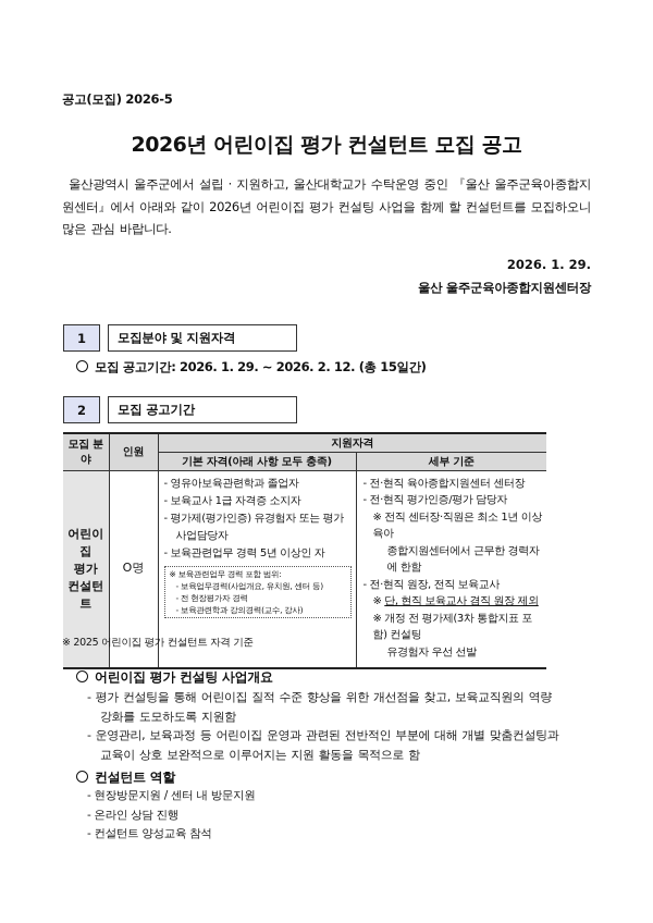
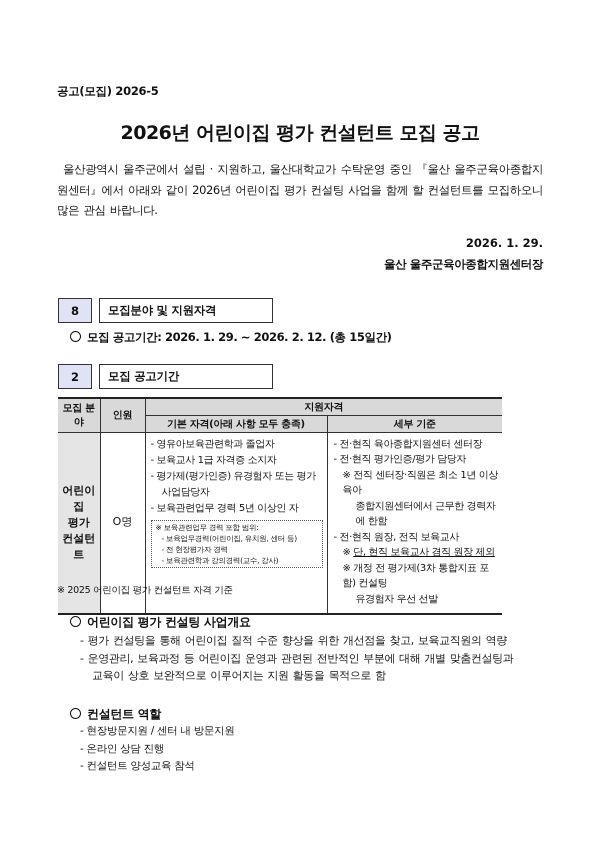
  공고(모집) 2026-5
  2026년 어린이집 평가 컨설턴트 모집 공고
  울산광역시 울주군에서 설립 · 지원하고, 울산대학교가 수탁운영 중인 『울산 울주군육아종합지원센터』에서 아래와 같이 2026년 어린이집 평가 컨설팅 사업을 함께 할 컨설턴트를 모집하오니 많은 관심 바랍니다.
  2026. 1. 29.
  울산 울주군육아종합지원센터장
- 1
+ 8
  모집분야 및 지원자격
  모집 공고기간: 2026. 1. 29. ~ 2026. 2. 12. (총 15일간)
  2
  모집 공고기간
  모집 분야	인원	지원자격
  기본 자격(아래 사항 모두 충족)	세부 기준
- 어린이집 평가 컨설턴트	O명	- 영유아보육관련학과 졸업자 - 보육교사 1급 자격증 소지자 - 평가제(평가인증) 유경험자 또는 평가 사업담당자 - 보육관련업무 경력 5년 이상인 자 ※ 보육관련업무 경력 포함 범위: - 보육업무경력(사업개요, 유치원, 센터 등) - 전 현장평가자 경력 - 보육관련학과 강의경력(교수, 강사)	- 전·현직 육아종합지원센터 센터장 - 전·현직 평가인증/평가 담당자 ※ 전직 센터장·직원은 최소 1년 이상 육아 종합지원센터에서 근무한 경력자에 한함 - 전·현직 원장, 전직 보육교사 ※ 단, 현직 보육교사 겸직 원장 제외 ※ 개정 전 평가제(3차 통합지표 포함) 컨설팅 유경험자 우선 선발
+ 어린이집 평가 컨설턴트	O명	- 영유아보육관련학과 졸업자 - 보육교사 1급 자격증 소지자 - 평가제(평가인증) 유경험자 또는 평가 사업담당자 - 보육관련업무 경력 5년 이상인 자 ※ 보육관련업무 경력 포함 범위: - 보육업무경력(어린이집, 유치원, 센터 등) - 전 현장평가자 경력 - 보육관련학과 강의경력(교수, 강사)	- 전·현직 육아종합지원센터 센터장 - 전·현직 평가인증/평가 담당자 ※ 전직 센터장·직원은 최소 1년 이상 육아 종합지원센터에서 근무한 경력자에 한함 - 전·현직 원장, 전직 보육교사 ※ 단, 현직 보육교사 겸직 원장 제외 ※ 개정 전 평가제(3차 통합지표 포함) 컨설팅 유경험자 우선 선발
  ※ 2025 어린이집 평가 컨설턴트 자격 기준
  어린이집 평가 컨설팅 사업개요
  - 평가 컨설팅을 통해 어린이집 질적 수준 향상을 위한 개선점을 찾고, 보육교직원의 역량
- 강화를 도모하도록 지원함
  - 운영관리, 보육과정 등 어린이집 운영과 관련된 전반적인 부분에 대해 개별 맞춤컨설팅과
  교육이 상호 보완적으로 이루어지는 지원 활동을 목적으로 함
  컨설턴트 역할
  - 현장방문지원 / 센터 내 방문지원
  - 온라인 상담 진행
  - 컨설턴트 양성교육 참석
